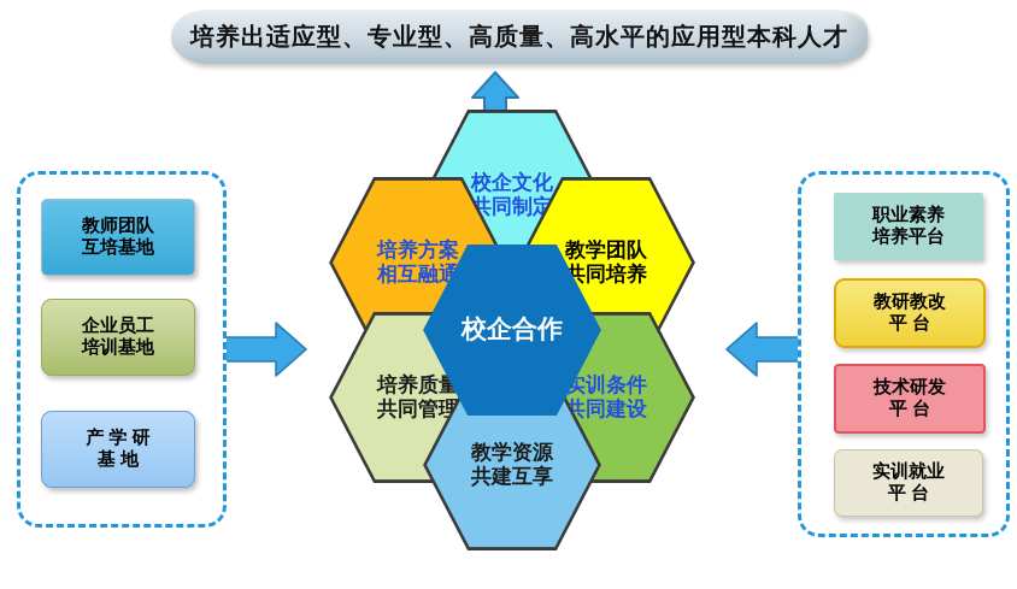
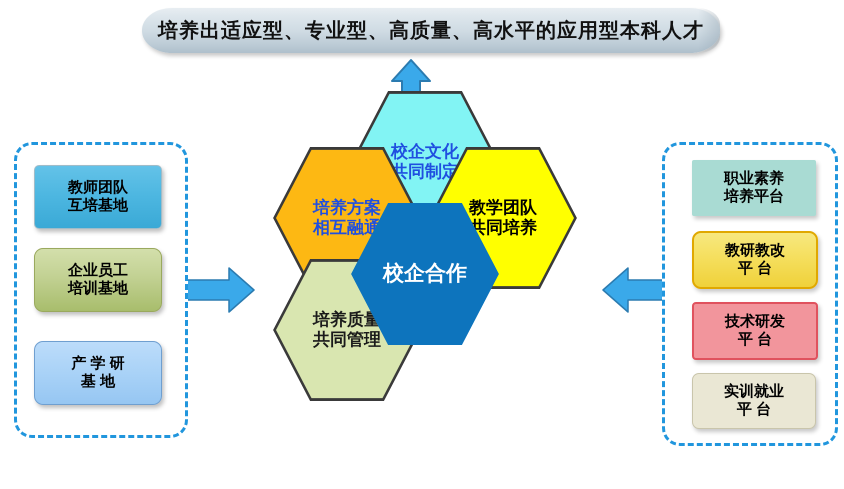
  培养出适应型、专业型、高质量、高水平的应用型本科人才
  教师团队
  互培基地
  企业员工
  培训基地
  产 学 研
  基 地
  职业素养
  培养平台
  教研教改
  平 台
  技术研发
  平 台
  实训就业
  平 台
  校企文化
  共同制定
  培养方案
  相互融通
  教学团队
  共同培养
  培养质量
  共同管理
- 实训条件
- 共同建设
- 教学资源
- 共建互享
  校企合作
